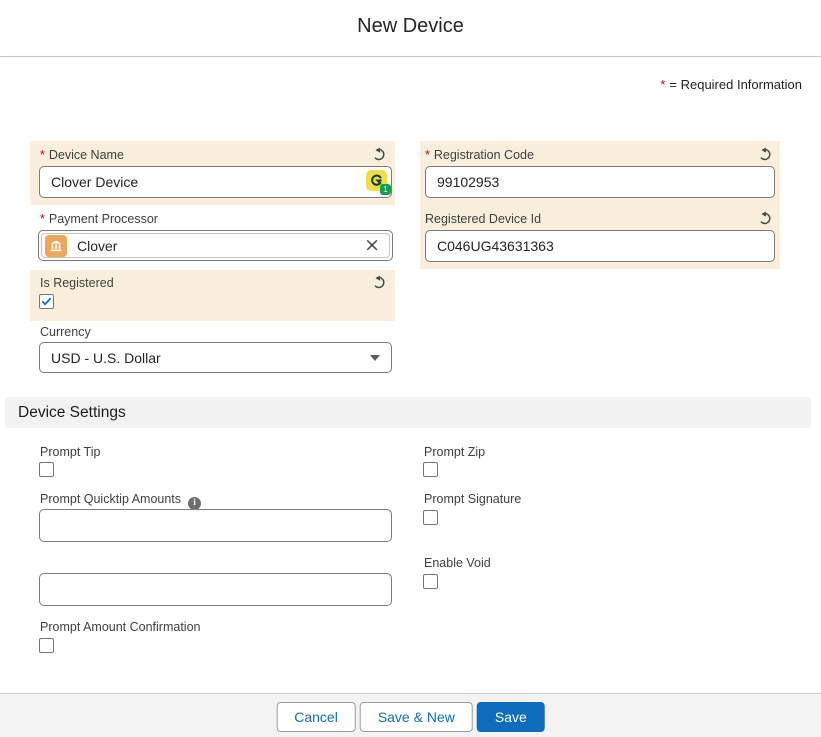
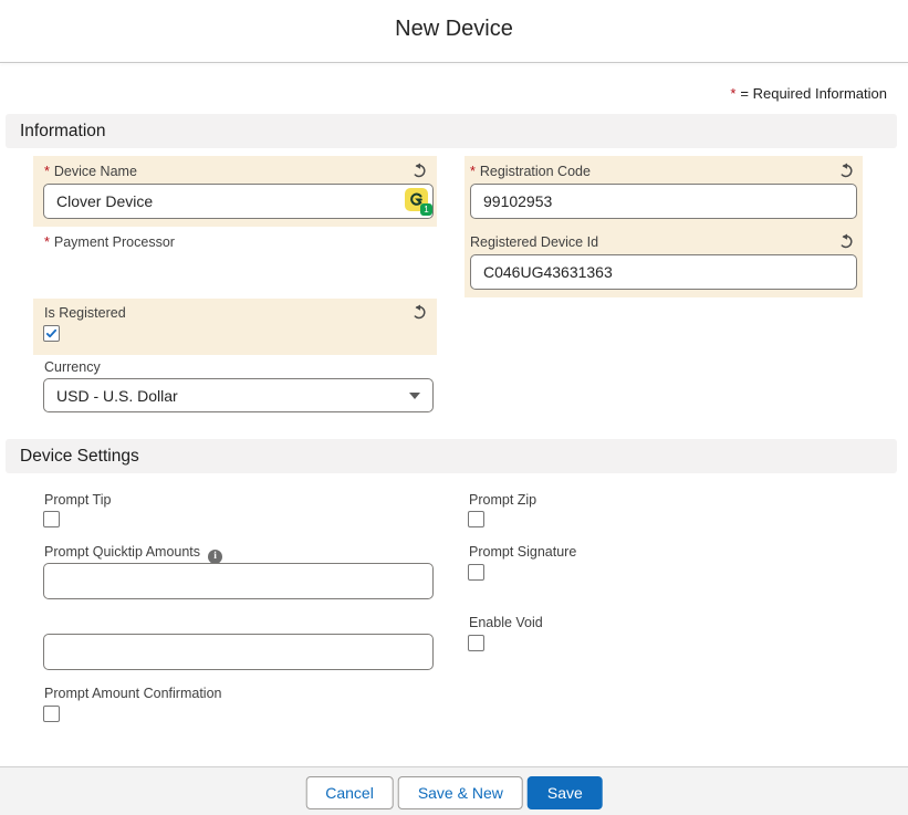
  New Device
  * = Required Information
+ Information
  * Device Name
  Clover Device
  1
  * Registration Code
  99102953
  * Payment Processor
- Clover
- ×
  Registered Device Id
  C046UG43631363
  Is Registered
  Currency
  USD - U.S. Dollar
  Device Settings
  Prompt Tip
  Prompt Zip
  Prompt Quicktip Amounts i
  Prompt Signature
  Enable Void
  Prompt Amount Confirmation
  Cancel
  Save & New
  Save
